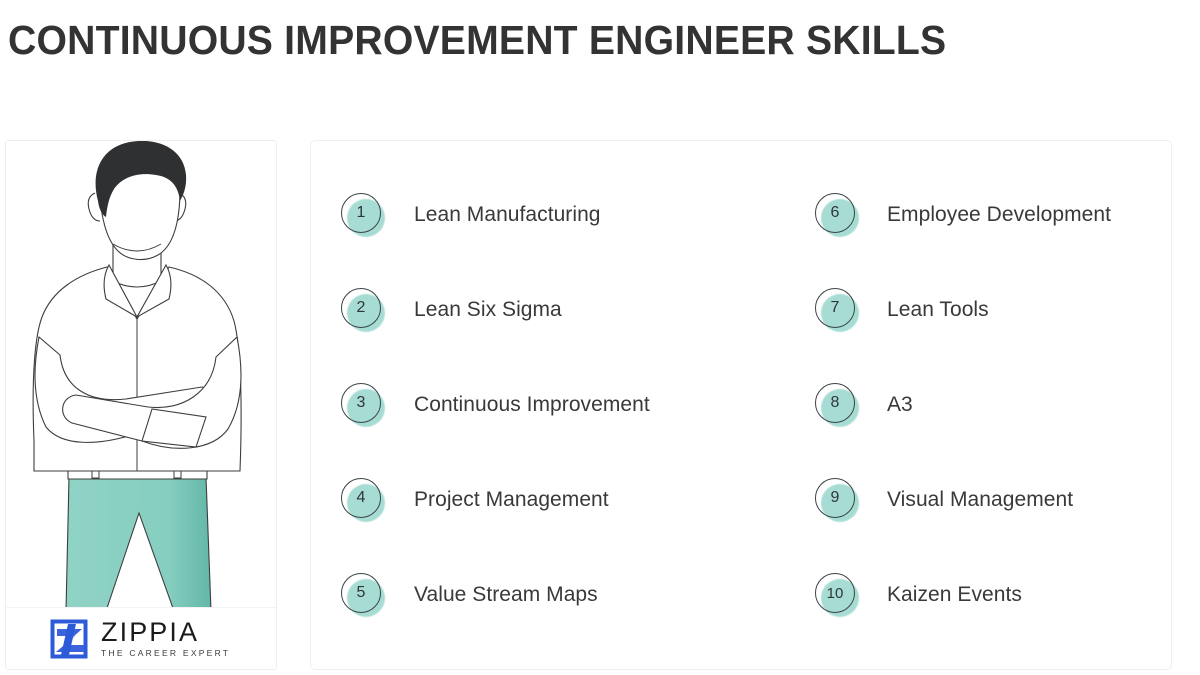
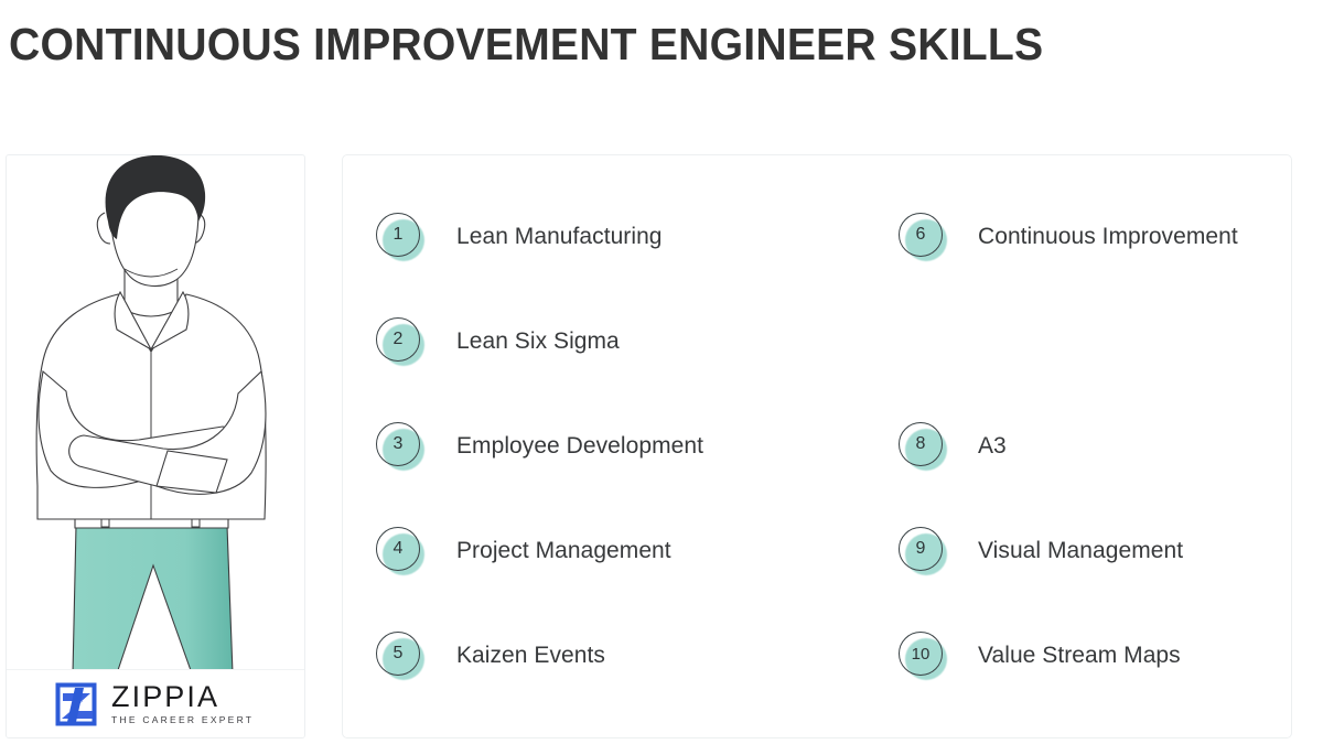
  CONTINUOUS IMPROVEMENT ENGINEER SKILLS
  ZIPPIA
  THE CAREER EXPERT
  1
  Lean Manufacturing
  2
  Lean Six Sigma
  3
- Continuous Improvement
+ Employee Development
  4
  Project Management
  5
- Value Stream Maps
+ Kaizen Events
  6
- Employee Development
+ Continuous Improvement
- 7
- Lean Tools
  8
  A3
  9
  Visual Management
  10
- Kaizen Events
+ Value Stream Maps
